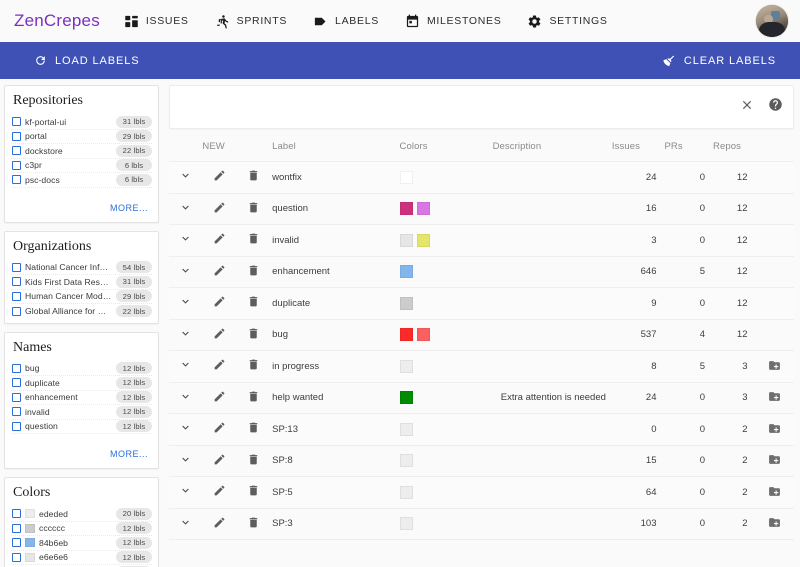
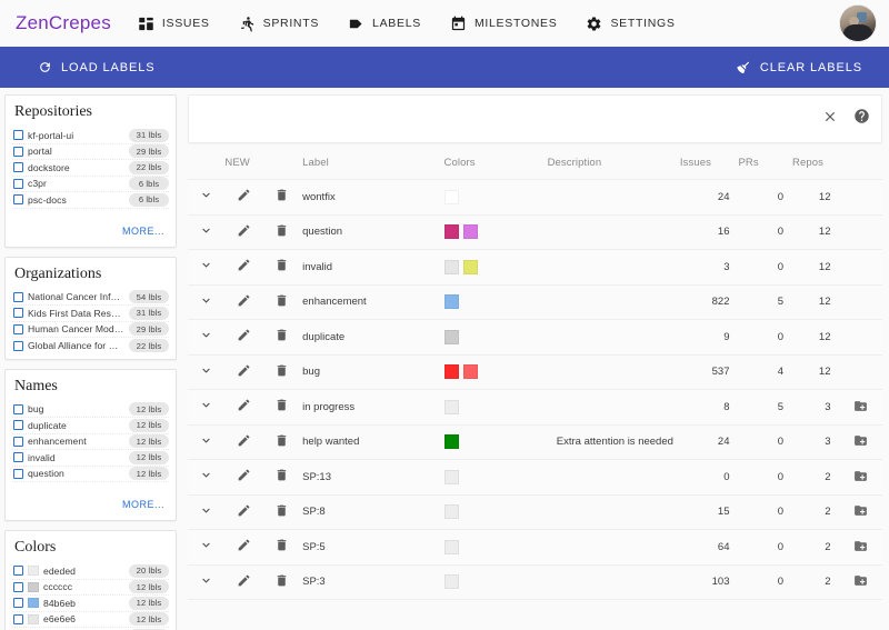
  ZenCrepes
  ISSUES
  SPRINTS
  LABELS
  MILESTONES
  SETTINGS
  LOAD LABELS
  CLEAR LABELS
  Repositories
  kf-portal-ui
  31 lbls
  portal
  29 lbls
  dockstore
  22 lbls
  c3pr
  6 lbls
  psc-docs
  6 lbls
  MORE...
  Organizations
  National Cancer Inform
  54 lbls
  Kids First Data Resour
  31 lbls
  Human Cancer Models
  29 lbls
  Global Alliance for Gen
  22 lbls
  Names
  bug
  12 lbls
  duplicate
  12 lbls
  enhancement
  12 lbls
  invalid
  12 lbls
  question
  12 lbls
  MORE...
  Colors
  ededed
  20 lbls
  cccccc
  12 lbls
  84b6eb
  12 lbls
  e6e6e6
  12 lbls
  	NEW	Label	Colors	Description	Issues	PRs	Repos
  			wontfix			24	0	12
  			question			16	0	12
  			invalid			3	0	12
- 			enhancement			646	5	12
+ 			enhancement			822	5	12
  			duplicate			9	0	12
  			bug			537	4	12
  			in progress			8	5	3
  			help wanted		Extra attention is needed	24	0	3
  			SP:13			0	0	2
  			SP:8			15	0	2
  			SP:5			64	0	2
  			SP:3			103	0	2
